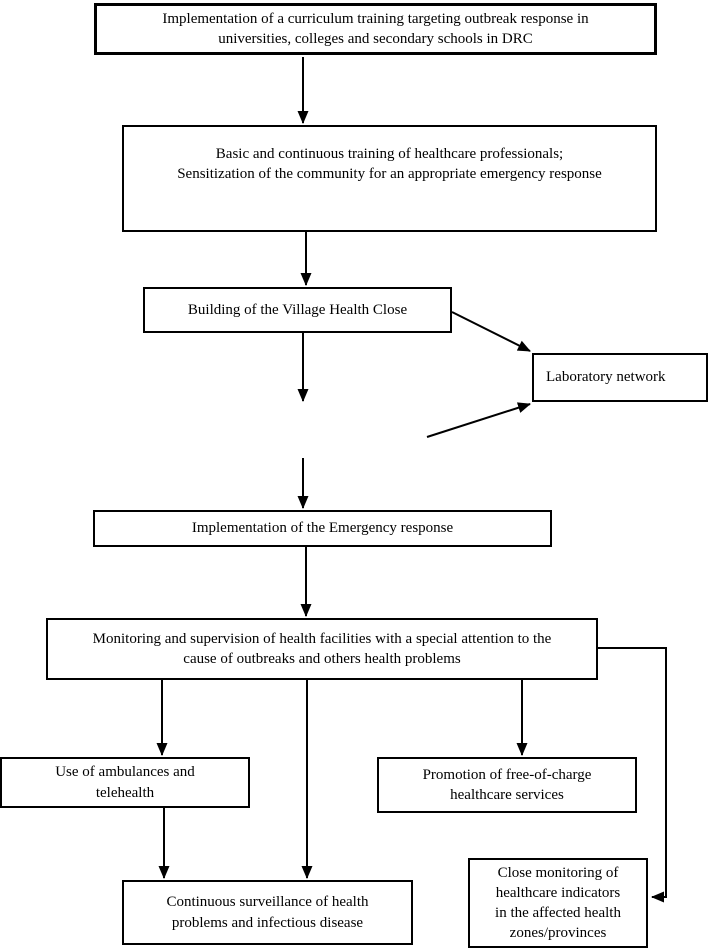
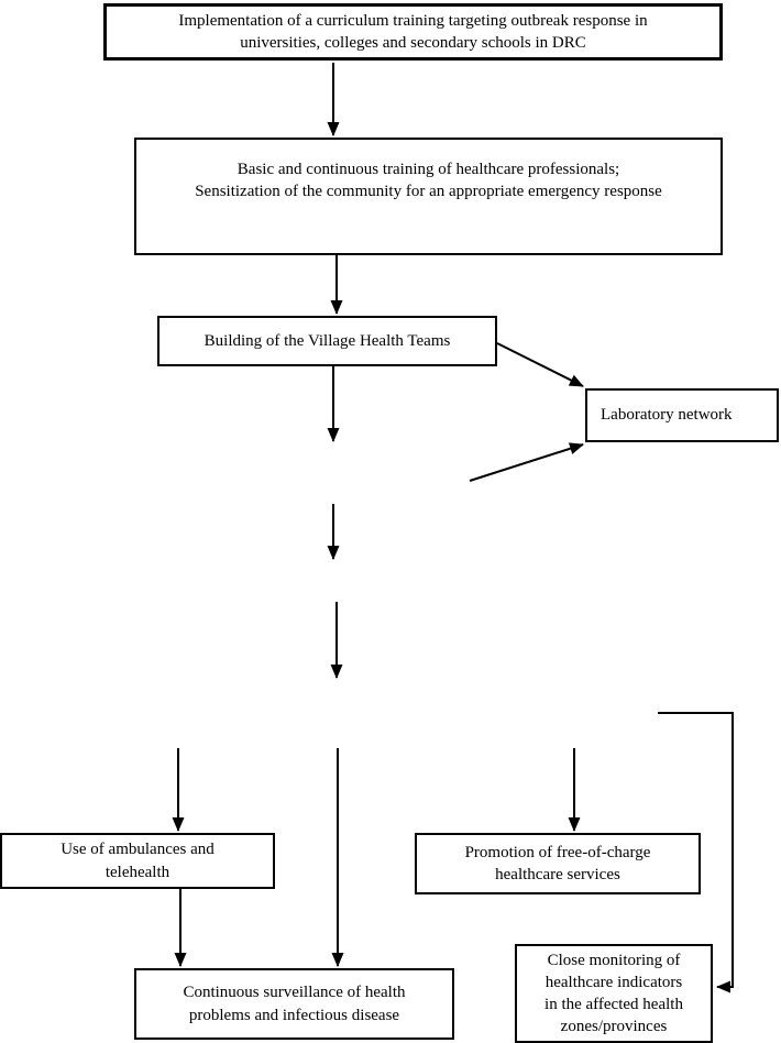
  Implementation of a curriculum training targeting outbreak response in
  universities, colleges and secondary schools in DRC
  Basic and continuous training of healthcare professionals;
  Sensitization of the community for an appropriate emergency response
- Building of the Village Health Close
+ Building of the Village Health Teams
  Laboratory network
- Implementation of the Emergency response
- Monitoring and supervision of health facilities with a special attention to the
- cause of outbreaks and others health problems
  Use of ambulances and
  telehealth
  Promotion of free-of-charge
  healthcare services
  Continuous surveillance of health
  problems and infectious disease
  Close monitoring of
  healthcare indicators
  in the affected health
  zones/provinces
